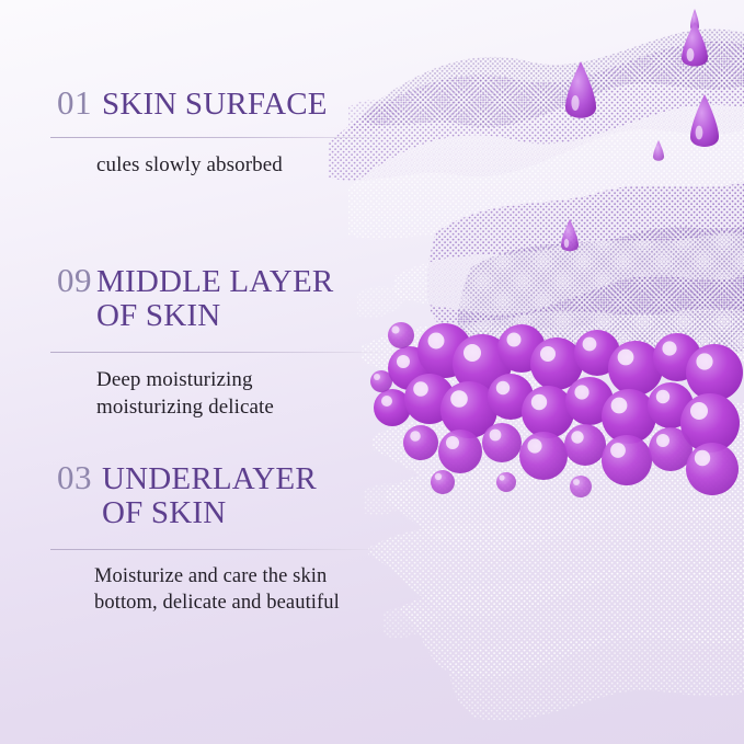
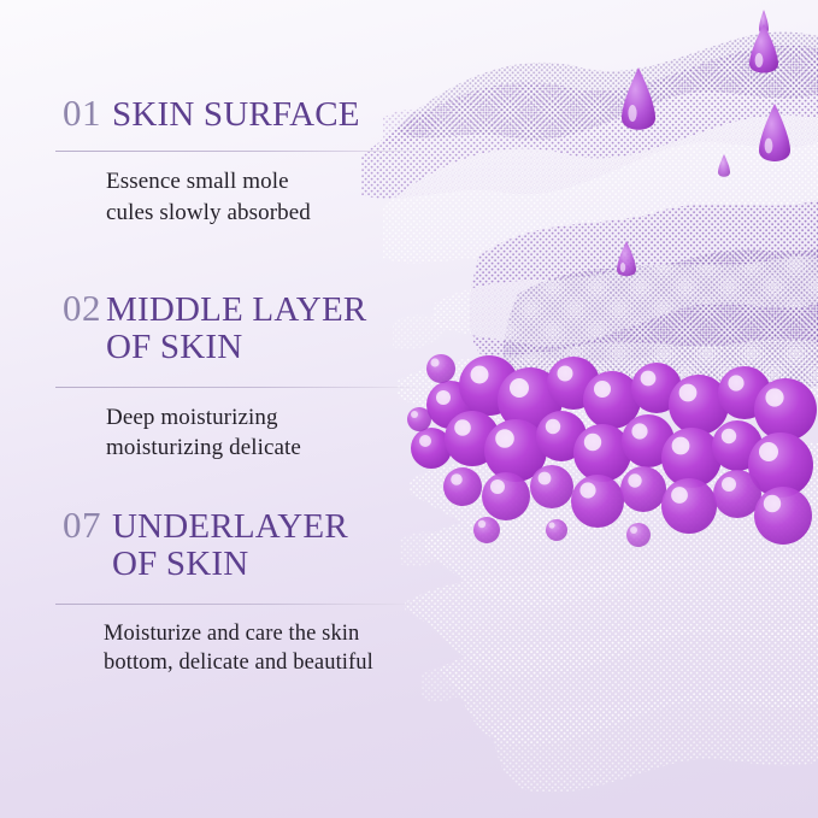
  01
  SKIN SURFACE
+ Essence small mole
  cules slowly absorbed
- 09
+ 02
  MIDDLE LAYER
  OF SKIN
  Deep moisturizing
  moisturizing delicate
- 03
+ 07
  UNDERLAYER
  OF SKIN
  Moisturize and care the skin
  bottom, delicate and beautiful
